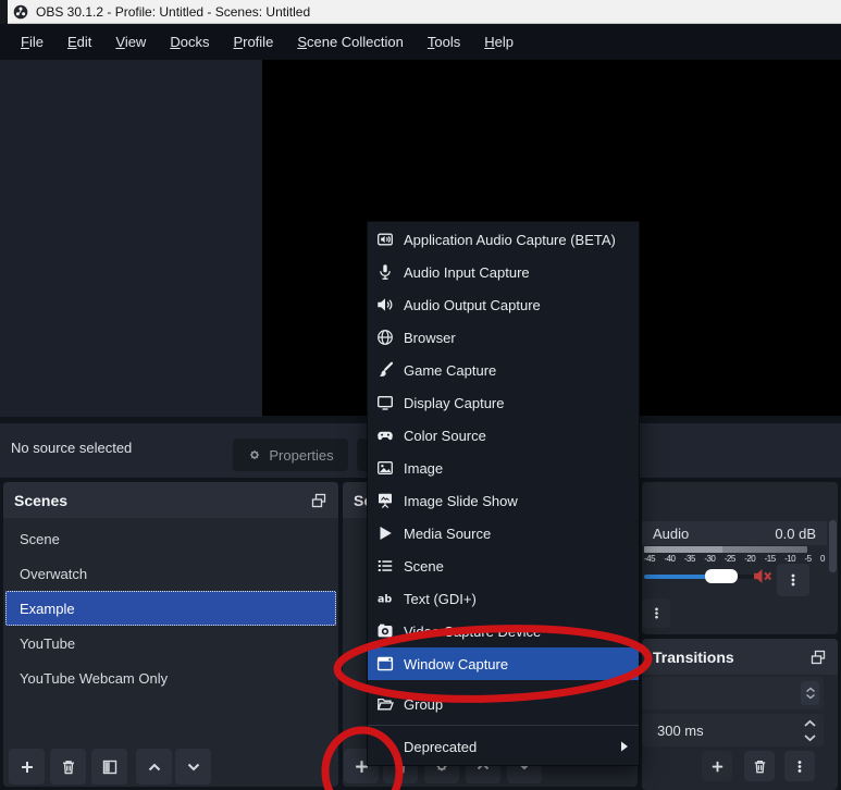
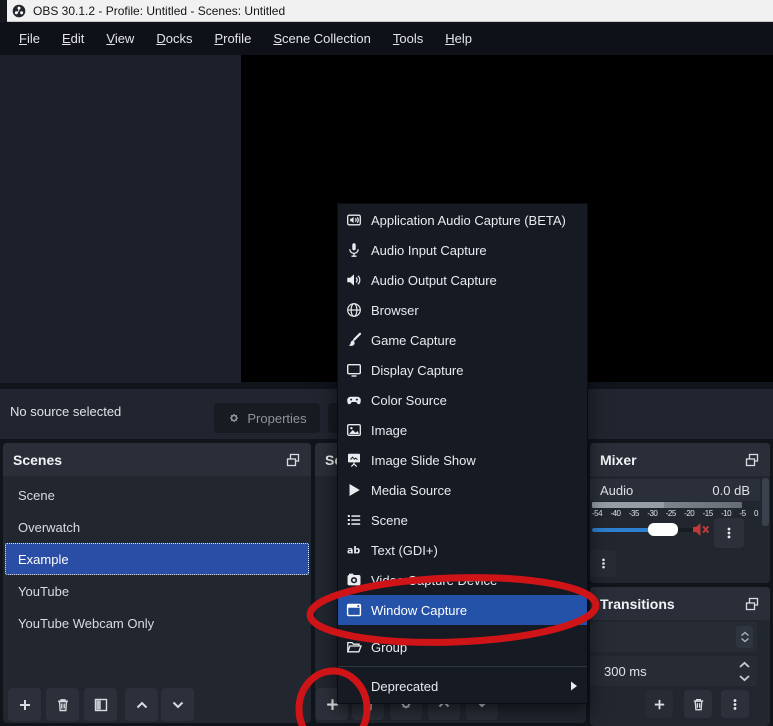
  OBS 30.1.2 - Profile: Untitled - Scenes: Untitled
  File
  Edit
  View
  Docks
  Profile
  Scene Collection
  Tools
  Help
  No source selected
  Properties
  Scenes
  Scene
  Overwatch
  Example
  YouTube
  YouTube Webcam Only
+ Mixer
  Audio
  0.0 dB
- -45
+ -54
  -40
  -35
  -30
  -25
  -20
  -15
  -10
  -5
  0
  Transitions
  300 ms
  Application Audio Capture (BETA)
  Audio Input Capture
  Audio Output Capture
  Browser
  Game Capture
  Display Capture
  Color Source
  Image
  Image Slide Show
  Media Source
  Scene
  ab
  Text (GDI+)
  Window Capture
  Group
  Deprecated
